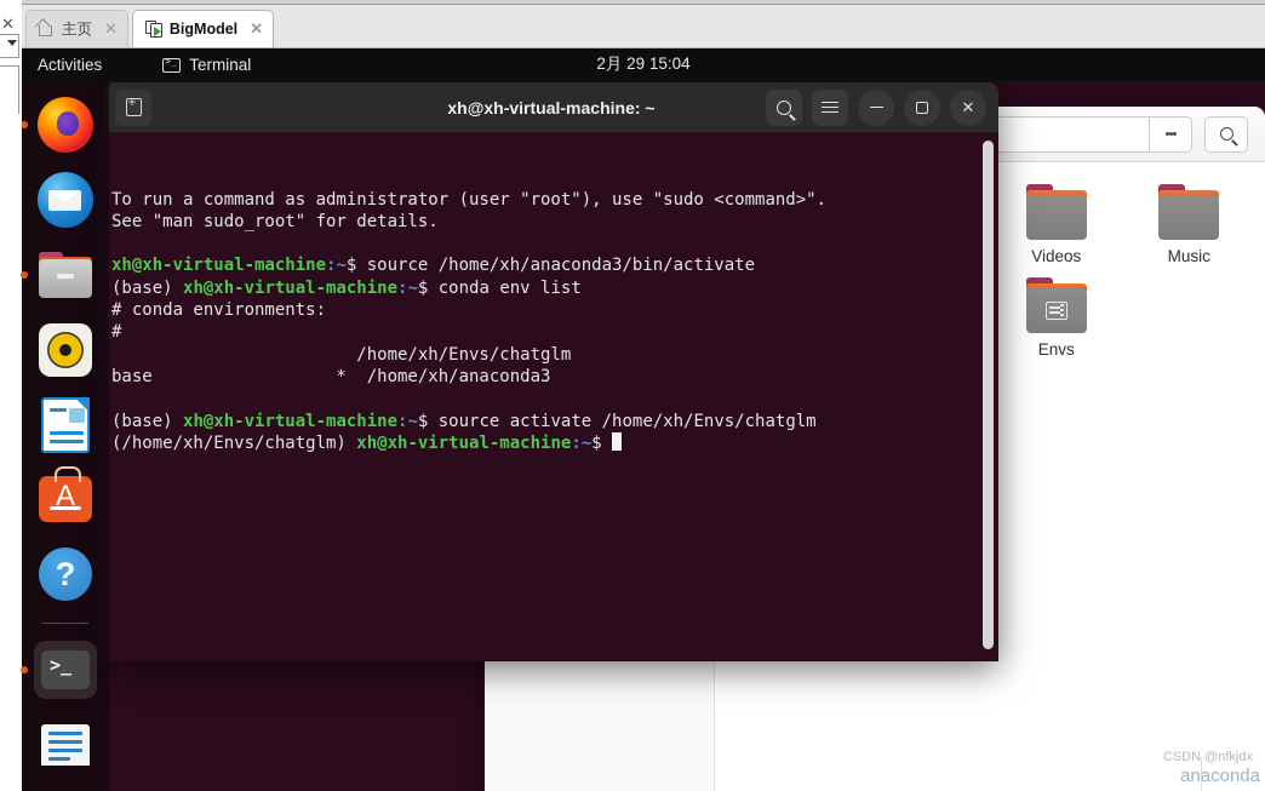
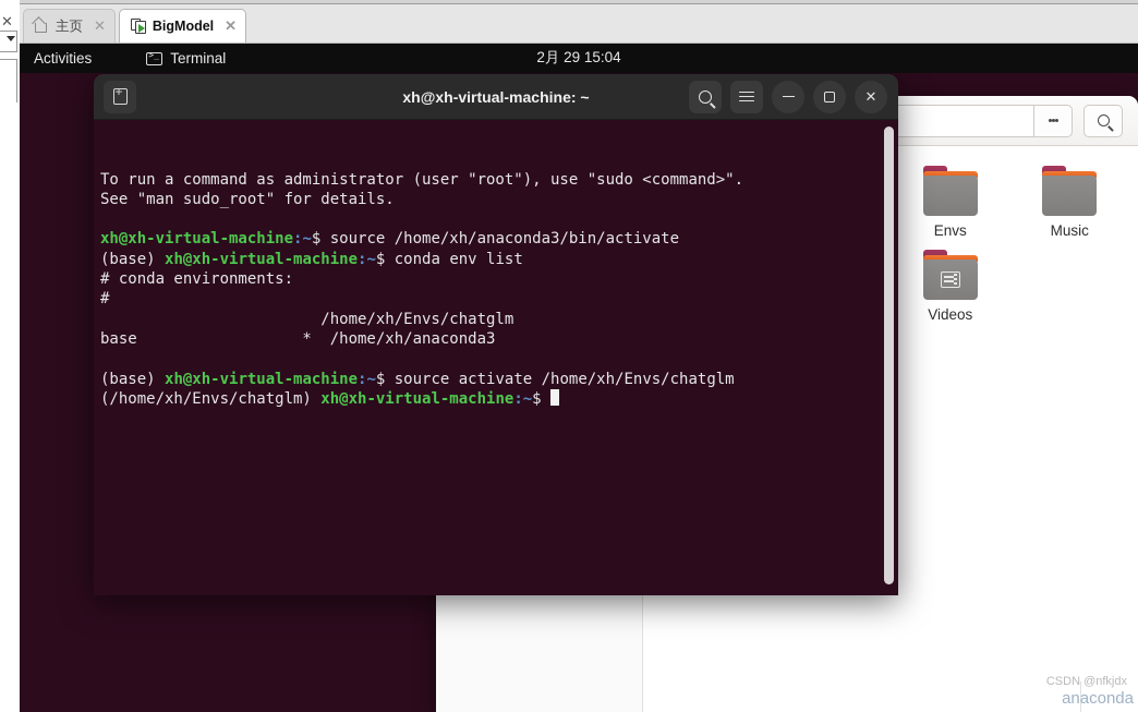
- ?
- Videos
+ Envs
  Music
- Envs
+ Videos
  anaconda
  xh@xh-virtual-machine: ~
  ✕
  To run a command as administrator (user "root"), use "sudo <command>".
  See "man sudo_root" for details.
  xh@xh-virtual-machine:~$ source /home/xh/anaconda3/bin/activate
  (base) xh@xh-virtual-machine:~$ conda env list
  # conda environments:
  #
  /home/xh/Envs/chatglm
  base * /home/xh/anaconda3
  (base) xh@xh-virtual-machine:~$ source activate /home/xh/Envs/chatglm
  (/home/xh/Envs/chatglm) xh@xh-virtual-machine:~$
  Activities
  Terminal
  2月 29 15:04
  主页
  ✕
  BigModel
  ✕
  ✕
  CSDN @nfkjdx
